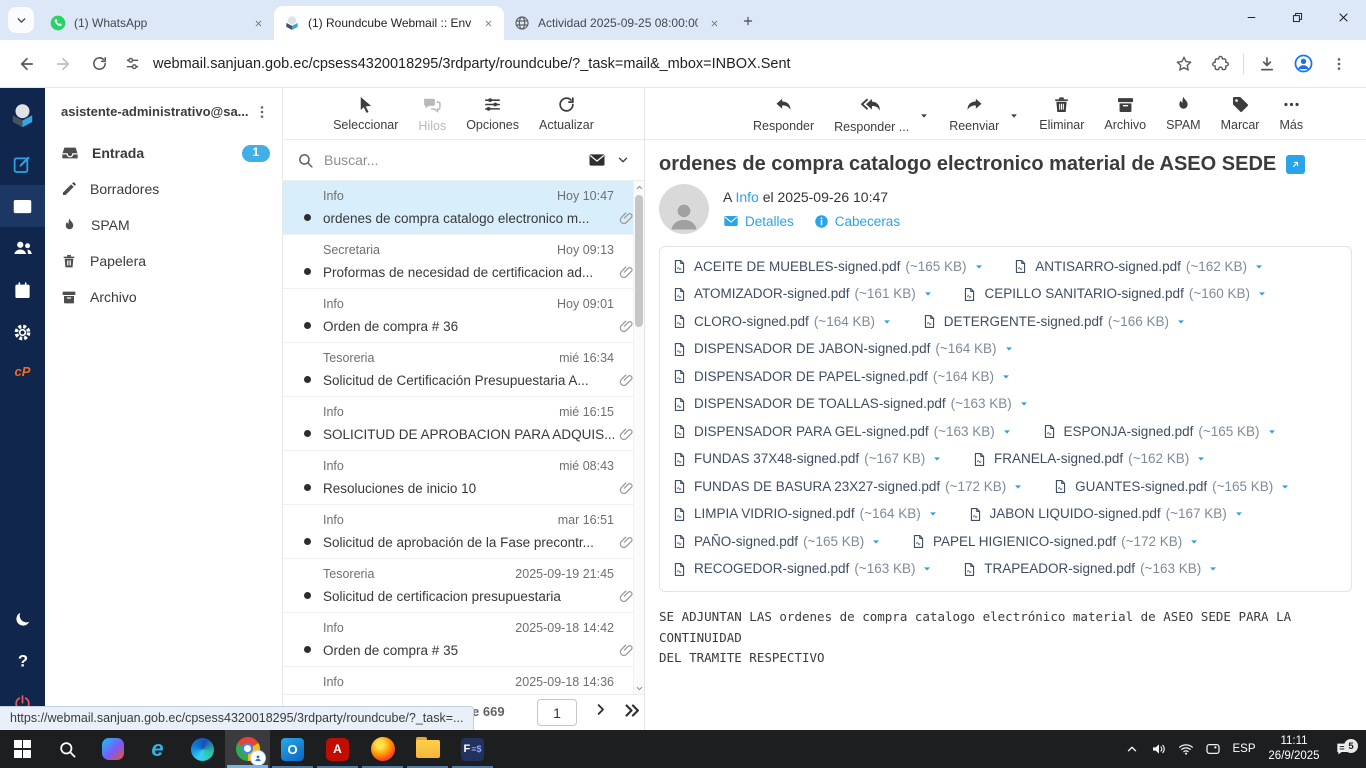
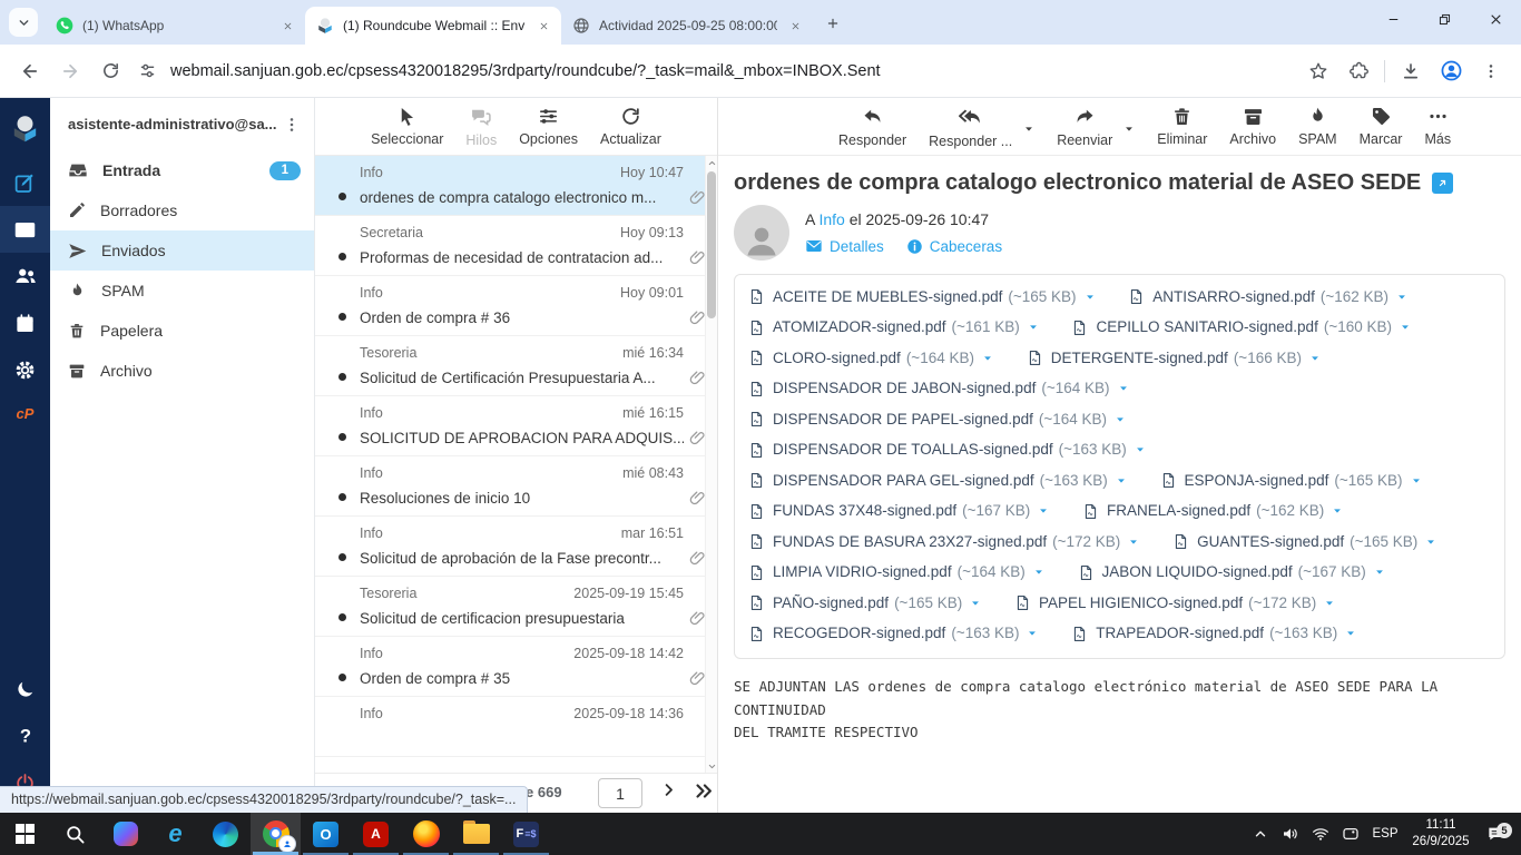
  (1) WhatsApp
  (1) Roundcube Webmail :: Env
  Actividad 2025-09-25 08:00:0
  webmail.sanjuan.gob.ec/cpsess4320018295/3rdparty/roundcube/?_task=mail&_mbox=INBOX.Sent
  cP
  asistente-administrativo@sa...
  Entrada
  1
  Borradores
+ Enviados
  SPAM
  Papelera
  Archivo
  Seleccionar
  Hilos
  Opciones
  Actualizar
- Buscar...
  Info
  Hoy 10:47
  ordenes de compra catalogo electronico m...
  Secretaria
  Hoy 09:13
- Proformas de necesidad de certificacion ad...
+ Proformas de necesidad de contratacion ad...
  Info
  Hoy 09:01
  Orden de compra # 36
  Tesoreria
  mié 16:34
  Solicitud de Certificación Presupuestaria A...
  Info
  mié 16:15
  SOLICITUD DE APROBACION PARA ADQUIS...
  Info
  mié 08:43
  Resoluciones de inicio 10
  Info
  mar 16:51
  Solicitud de aprobación de la Fase precontr...
  Tesoreria
- 2025-09-19 21:45
+ 2025-09-19 15:45
  Solicitud de certificacion presupuestaria
  Info
  2025-09-18 14:42
  Orden de compra # 35
  Info
  2025-09-18 14:36
  1
  Responder
  Responder ...
  Reenviar
  Eliminar
  Archivo
  SPAM
  Marcar
  Más
  ordenes de compra catalogo electronico material de ASEO SEDE
  A Info el 2025-09-26 10:47
  Detalles
  Cabeceras
  ACEITE DE MUEBLES-signed.pdf
  (~165 KB)
  ANTISARRO-signed.pdf
  (~162 KB)
  ATOMIZADOR-signed.pdf
  (~161 KB)
  CEPILLO SANITARIO-signed.pdf
  (~160 KB)
  CLORO-signed.pdf
  (~164 KB)
  DETERGENTE-signed.pdf
  (~166 KB)
  DISPENSADOR DE JABON-signed.pdf
  (~164 KB)
  DISPENSADOR DE PAPEL-signed.pdf
  (~164 KB)
  DISPENSADOR DE TOALLAS-signed.pdf
  (~163 KB)
  DISPENSADOR PARA GEL-signed.pdf
  (~163 KB)
  ESPONJA-signed.pdf
  (~165 KB)
  FUNDAS 37X48-signed.pdf
  (~167 KB)
  FRANELA-signed.pdf
  (~162 KB)
  FUNDAS DE BASURA 23X27-signed.pdf
  (~172 KB)
  GUANTES-signed.pdf
  (~165 KB)
  LIMPIA VIDRIO-signed.pdf
  (~164 KB)
  JABON LIQUIDO-signed.pdf
  (~167 KB)
  PAÑO-signed.pdf
  (~165 KB)
  PAPEL HIGIENICO-signed.pdf
  (~172 KB)
  RECOGEDOR-signed.pdf
  (~163 KB)
  TRAPEADOR-signed.pdf
  (~163 KB)
  SE ADJUNTAN LAS ordenes de compra catalogo electrónico material de ASEO SEDE PARA LA CONTINUIDAD
  DEL TRAMITE RESPECTIVO
  https://webmail.sanjuan.gob.ec/cpsess4320018295/3rdparty/roundcube/?_task=...
  e
  O
  A
  F
  ≡$
  ESP
  11:11
  26/9/2025
  5
